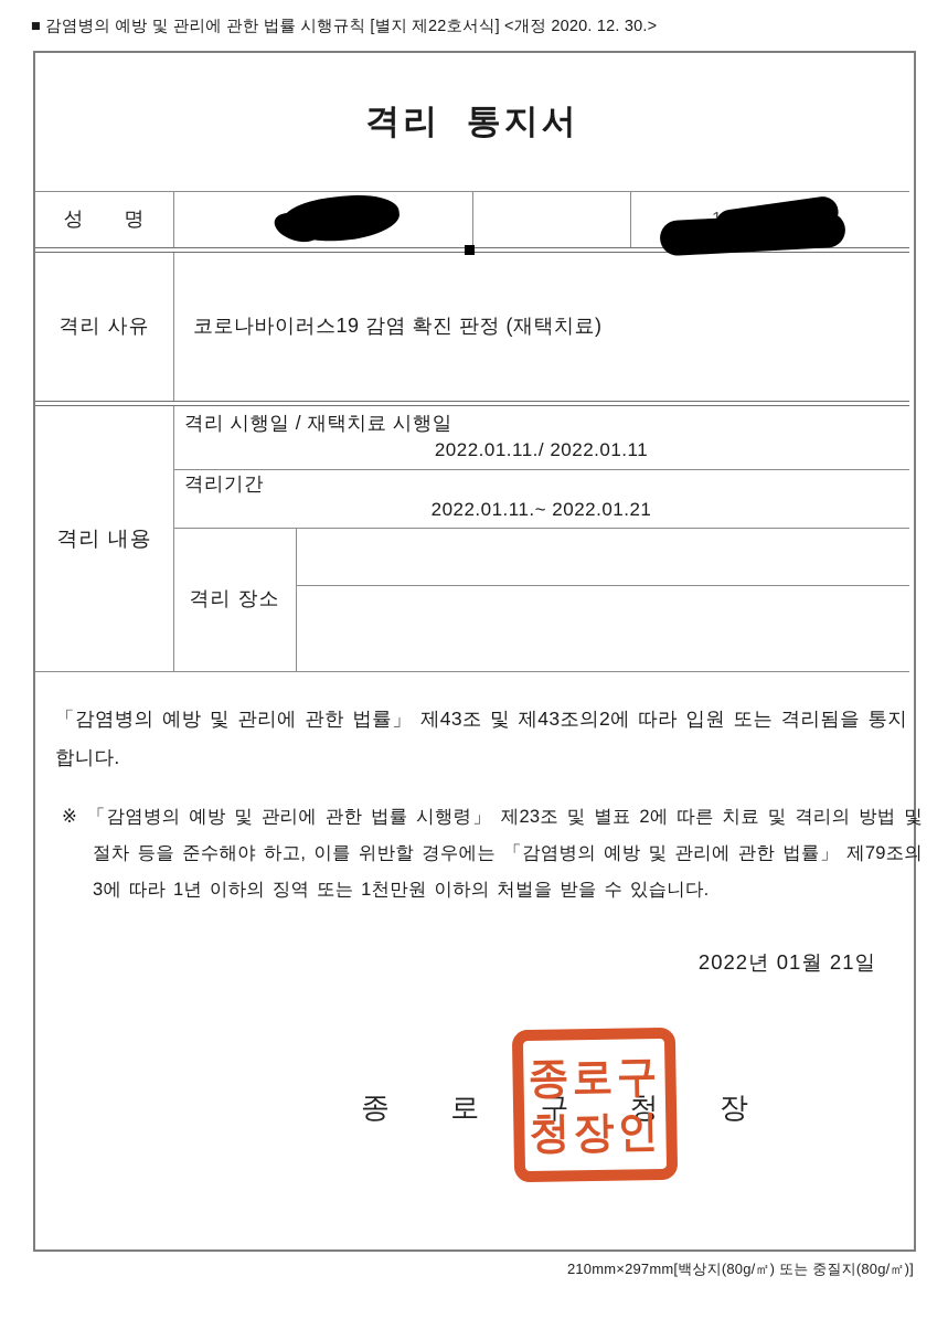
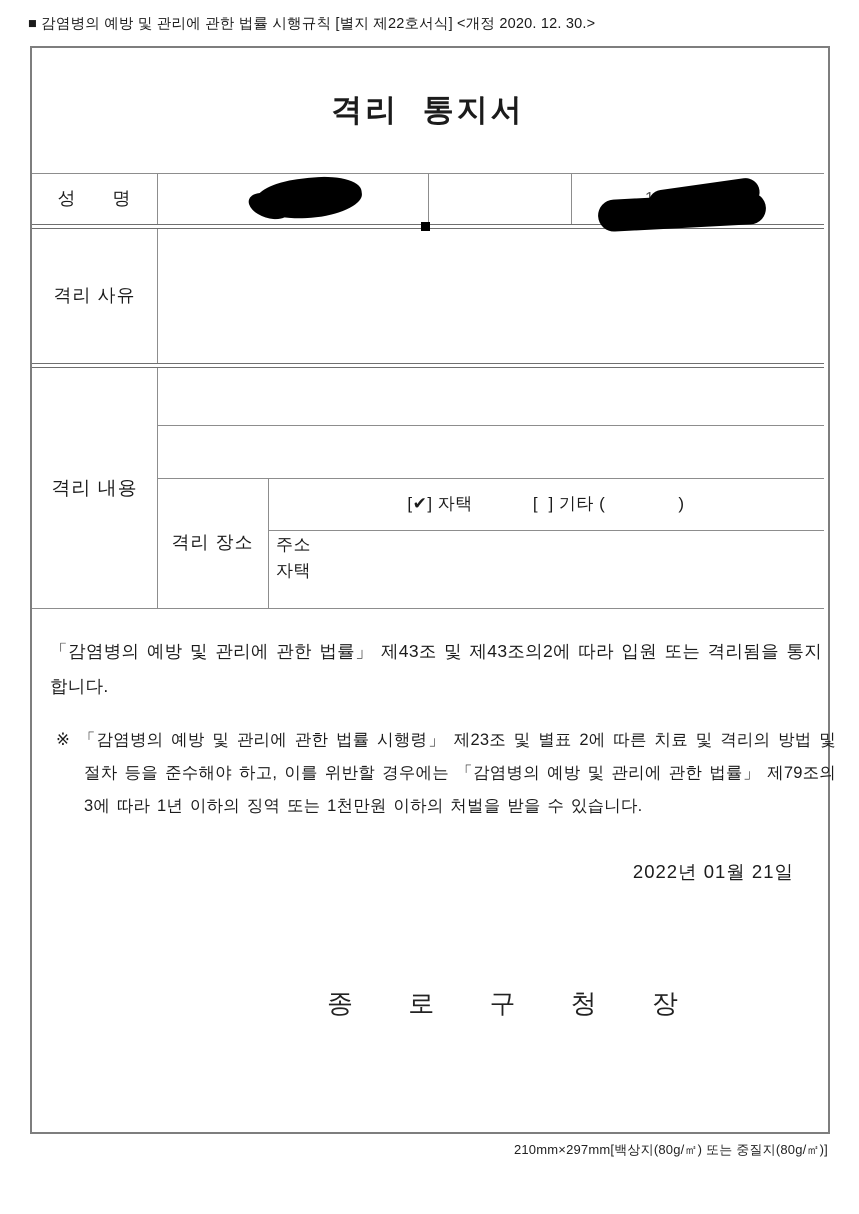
  ■ 감염병의 예방 및 관리에 관한 법률 시행규칙 [별지 제22호서식] <개정 2020. 12. 30.>
  격리 통지서
  성 명
  격리 사유
- 코로나바이러스19 감염 확진 판정 (재택치료)
  격리 내용
- 격리 시행일 / 재택치료 시행일
- 2022.01.11./ 2022.01.11
- 격리기간
- 2022.01.11.~ 2022.01.21
  격리 장소
+ [✔] 자택
+ [ ] 기타 ( )
+ 주소
+ 자택
  「감염병의 예방 및 관리에 관한 법률」 제43조 및 제43조의2에 따라 입원 또는 격리됨을 통지합니다.
  ※ 「감염병의 예방 및 관리에 관한 법률 시행령」 제23조 및 별표 2에 따른 치료 및 격리의 방법 및 절차 등을 준수해야 하고, 이를 위반할 경우에는 「감염병의 예방 및 관리에 관한 법률」 제79조의3에 따라 1년 이하의 징역 또는 1천만원 이하의 처벌을 받을 수 있습니다.
  2022년 01월 21일
  종 로 구 청 장
- 종로구
- 청장인
  210mm×297mm[백상지(80g/㎡) 또는 중질지(80g/㎡)]
